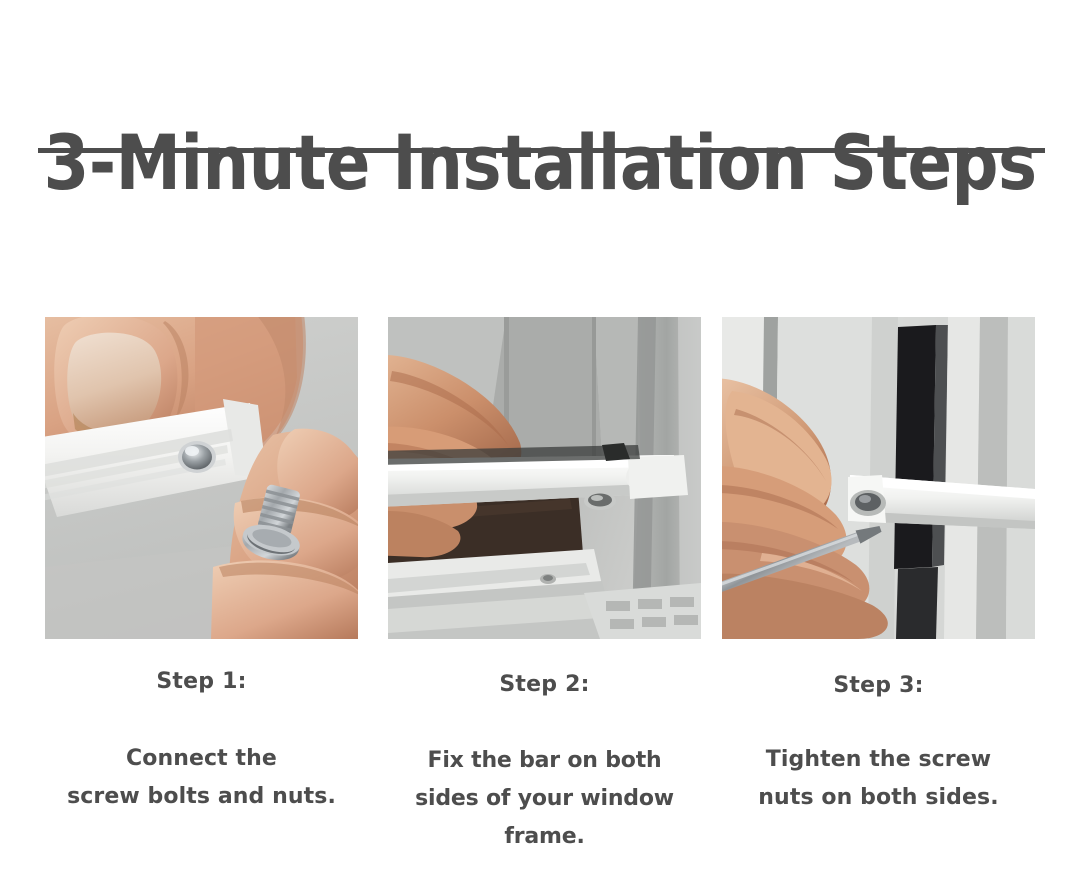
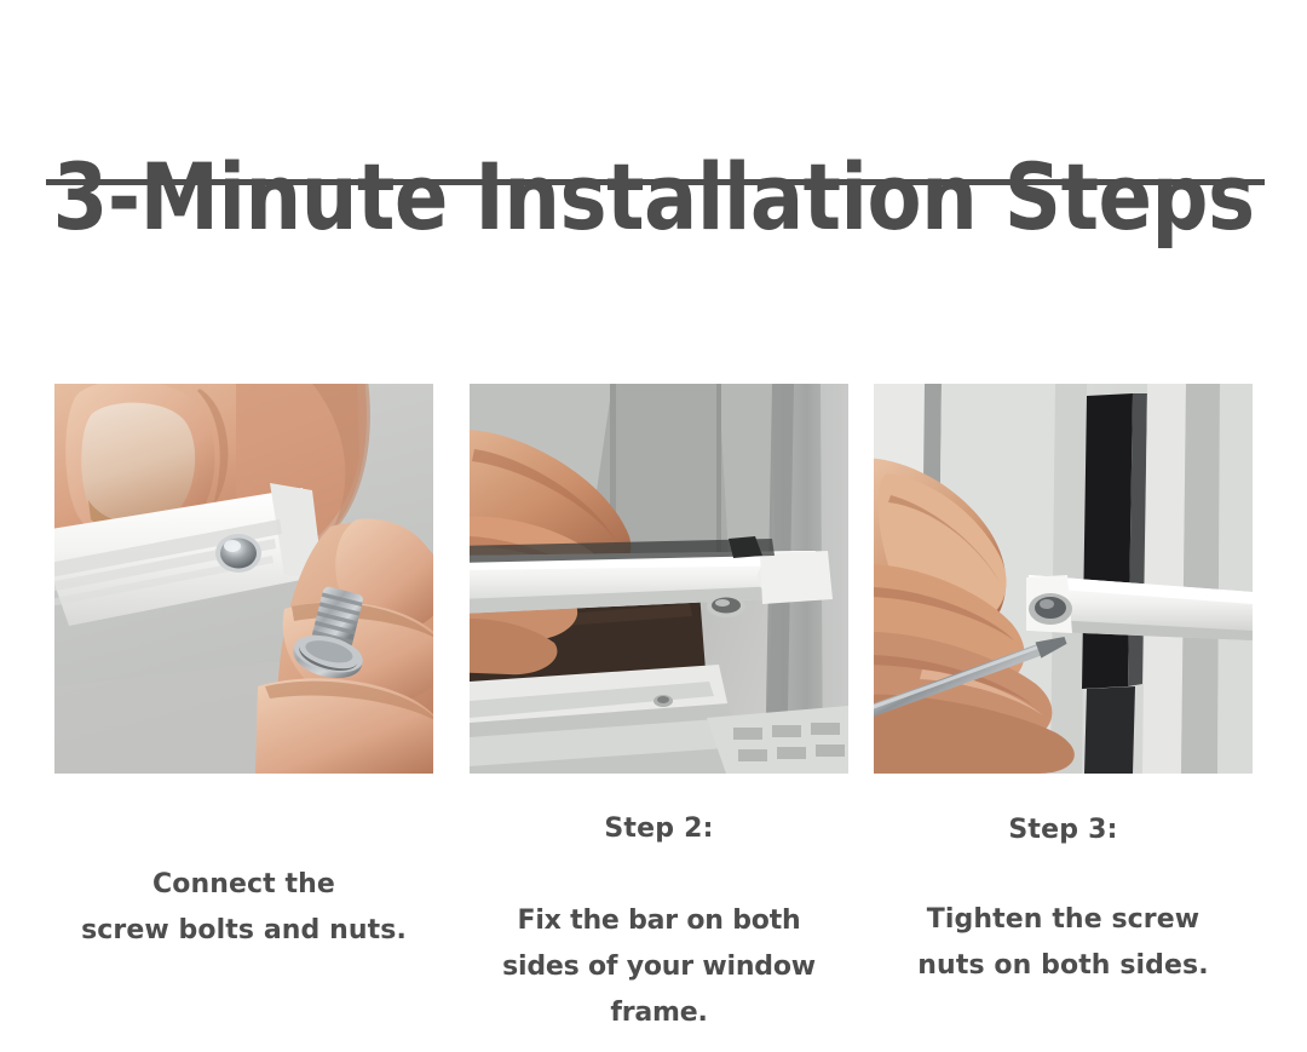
  3-Minute Installation Steps
- Step 1:
  Connect the
  screw bolts and nuts.
  Step 2:
  Fix the bar on both
  sides of your window frame.
  Step 3:
  Tighten the screw
  nuts on both sides.
